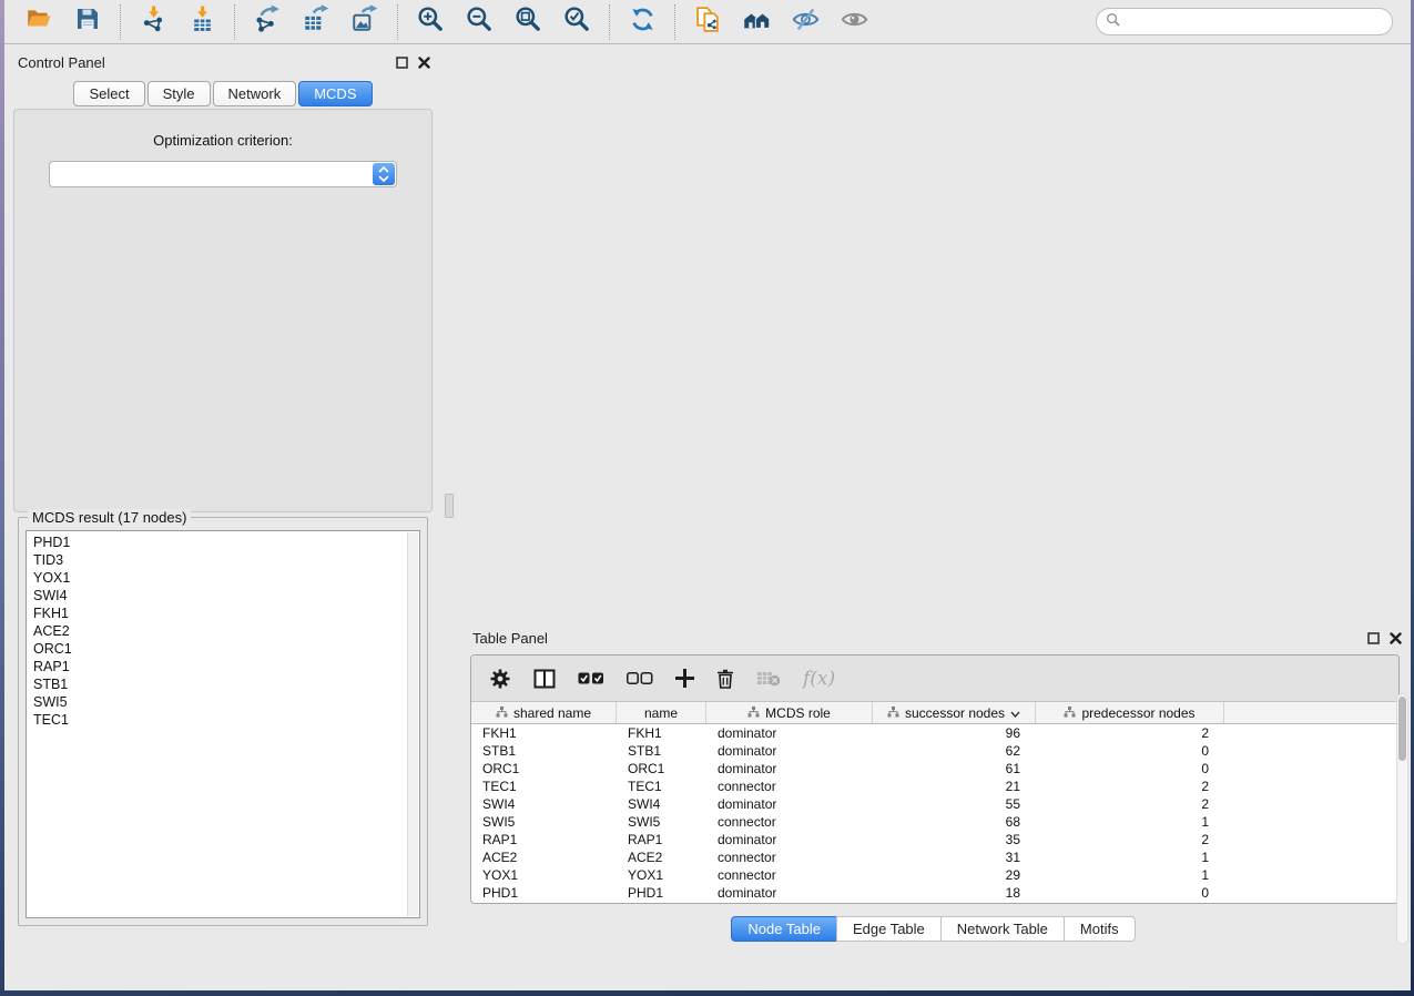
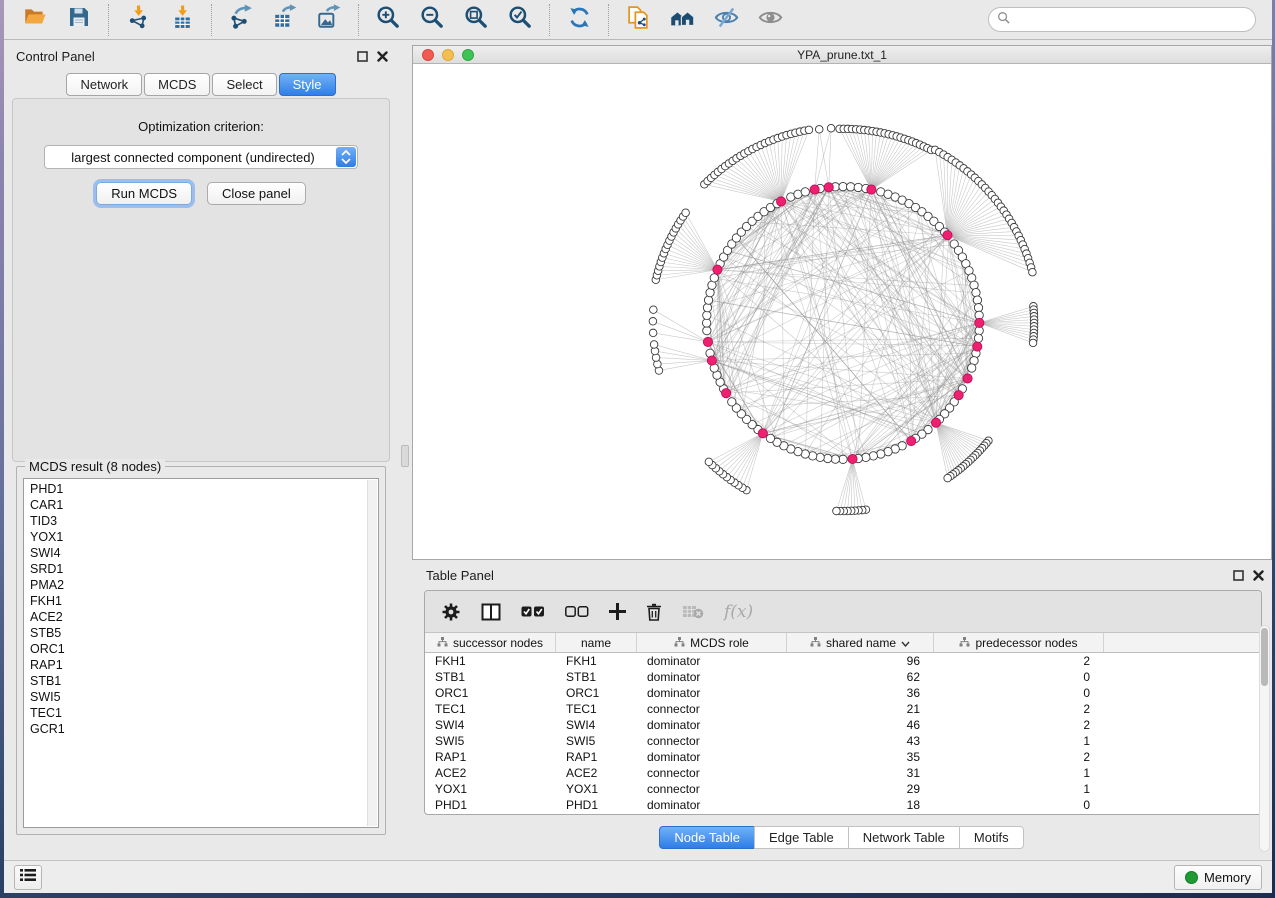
  Control Panel
- Select
+ Network
- Style
+ MCDS
- Network
+ Select
- MCDS
+ Style
  Optimization criterion:
+ largest connected component (undirected)
+ Run MCDS
+ Close panel
- MCDS result (17 nodes)
+ MCDS result (8 nodes)
  PHD1
+ CAR1
  TID3
  YOX1
  SWI4
+ SRD1
+ PMA2
  FKH1
  ACE2
+ STB5
  ORC1
  RAP1
  STB1
  SWI5
  TEC1
+ GCR1
+ YPA_prune.txt_1
  Table Panel
  f(x)
- shared name
+ successor nodes
  name
  MCDS role
- successor nodes
+ shared name
  predecessor nodes
  FKH1
  FKH1
  dominator
  96
  2
  STB1
  STB1
  dominator
  62
  0
  ORC1
  ORC1
  dominator
- 61
+ 36
  0
  TEC1
  TEC1
  connector
  21
  2
  SWI4
  SWI4
  dominator
- 55
+ 46
  2
  SWI5
  SWI5
  connector
- 68
+ 43
  1
  RAP1
  RAP1
  dominator
  35
  2
  ACE2
  ACE2
  connector
  31
  1
  YOX1
  YOX1
  connector
  29
  1
  PHD1
  PHD1
  dominator
  18
  0
  Node Table
  Edge Table
  Network Table
  Motifs
+ Memory
